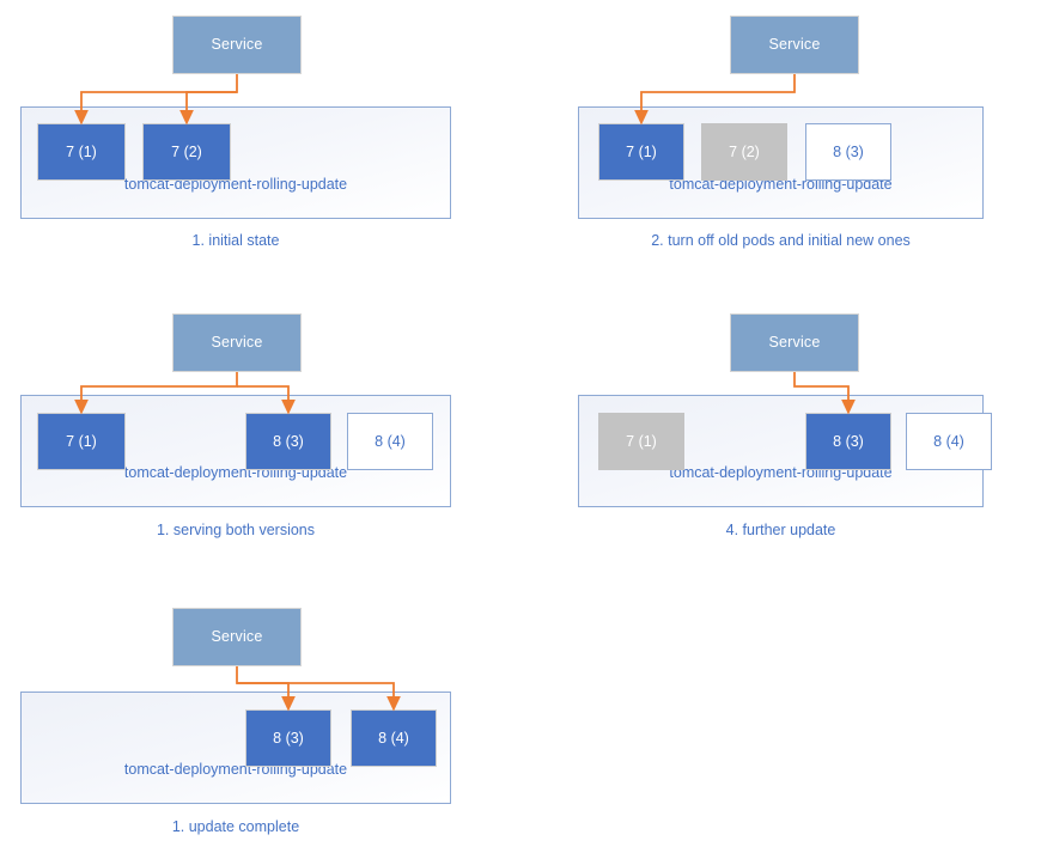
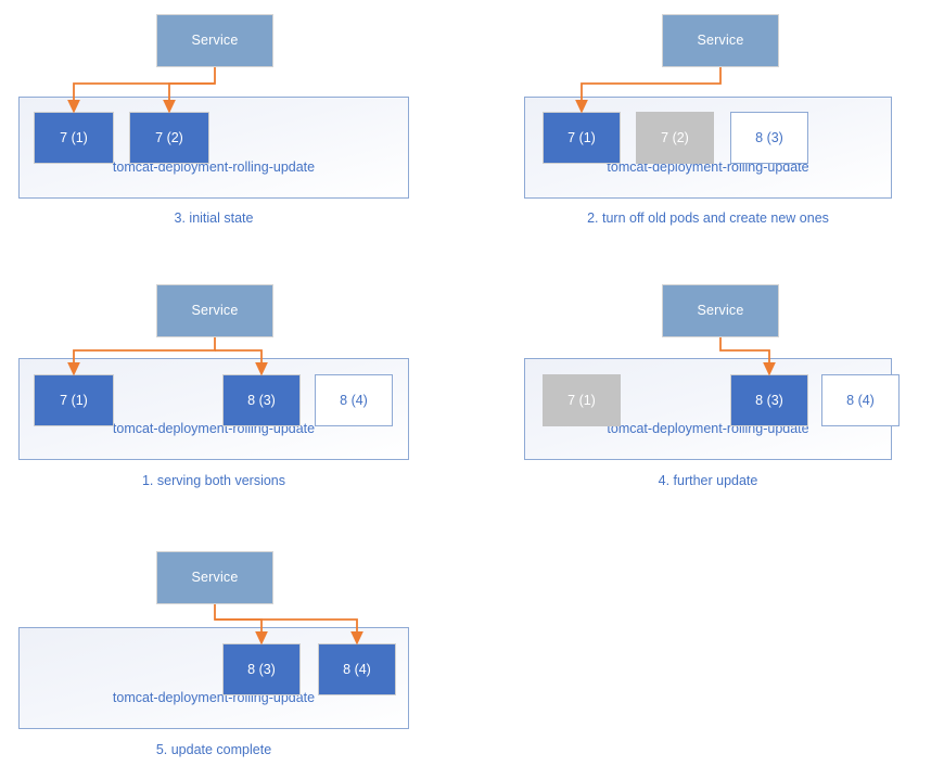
  Service
  tomcat-deployment-rolling-update
  7 (1)
  7 (2)
- 1. initial state
+ 3. initial state
  Service
  tomcat-deployment-rolling-update
  7 (1)
  7 (2)
  8 (3)
- 2. turn off old pods and initial new ones
+ 2. turn off old pods and create new ones
  Service
  tomcat-deployment-rolling-update
  7 (1)
  8 (3)
  8 (4)
  1. serving both versions
  Service
  tomcat-deployment-rolling-update
  7 (1)
  8 (3)
  8 (4)
  4. further update
  Service
  tomcat-deployment-rolling-update
  8 (3)
  8 (4)
- 1. update complete
+ 5. update complete
